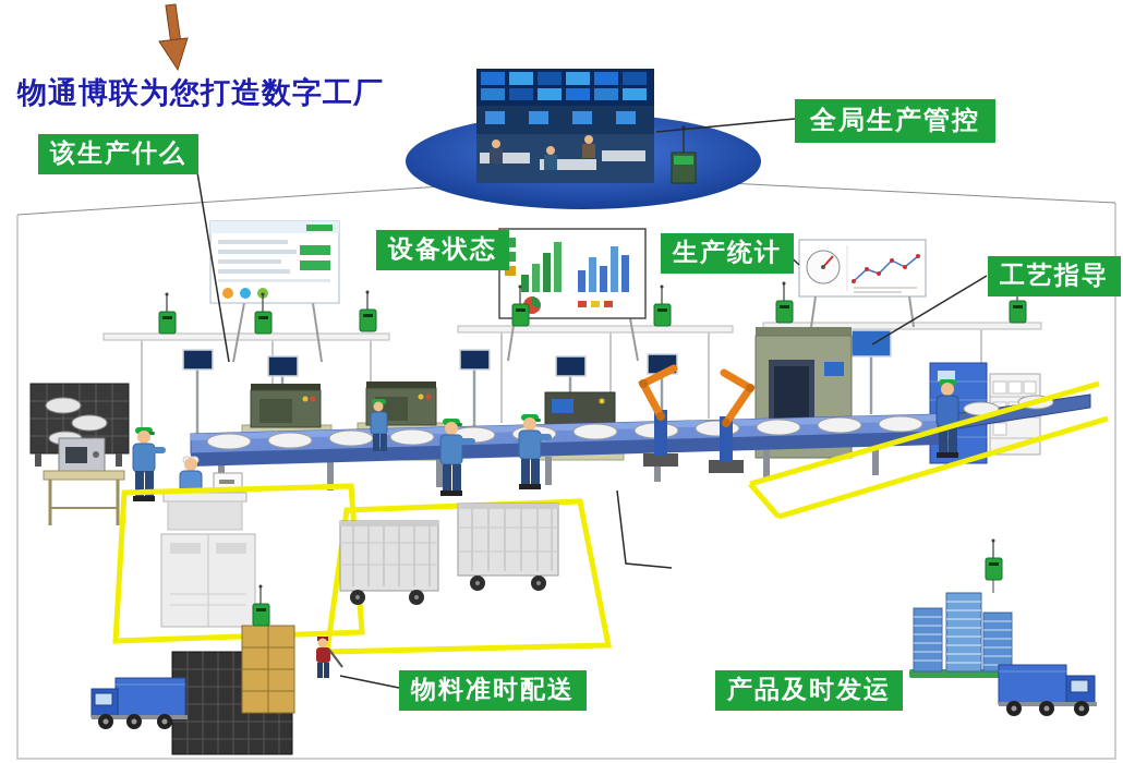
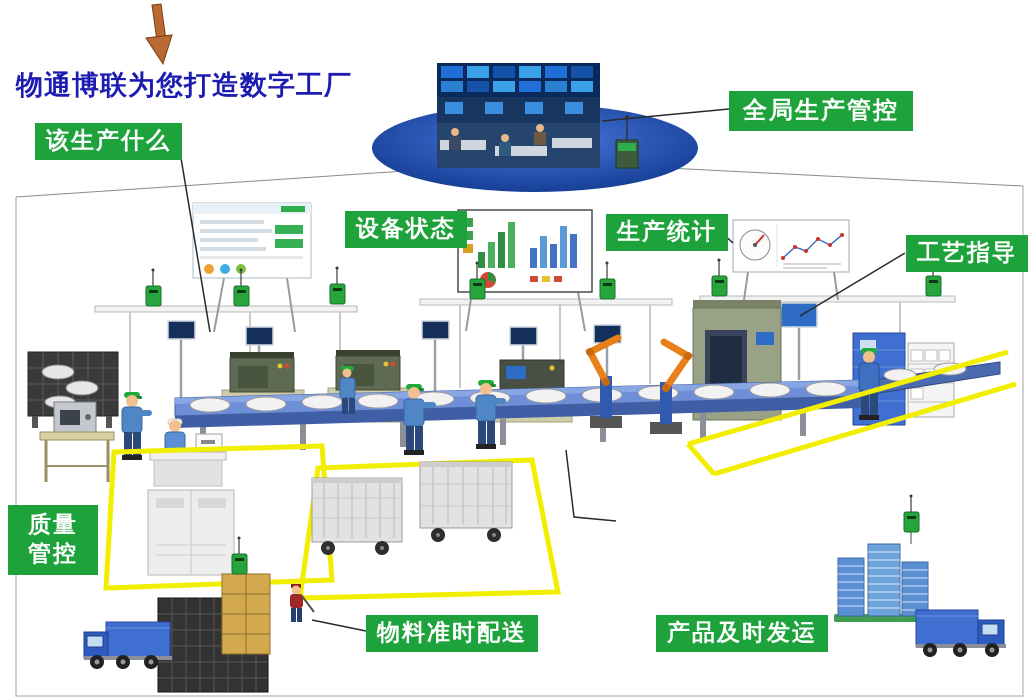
  物通博联为您打造数字工厂
  该生产什么
  全局生产管控
  设备状态
  生产统计
  工艺指导
+ 质量
+ 管控
  物料准时配送
  产品及时发运
